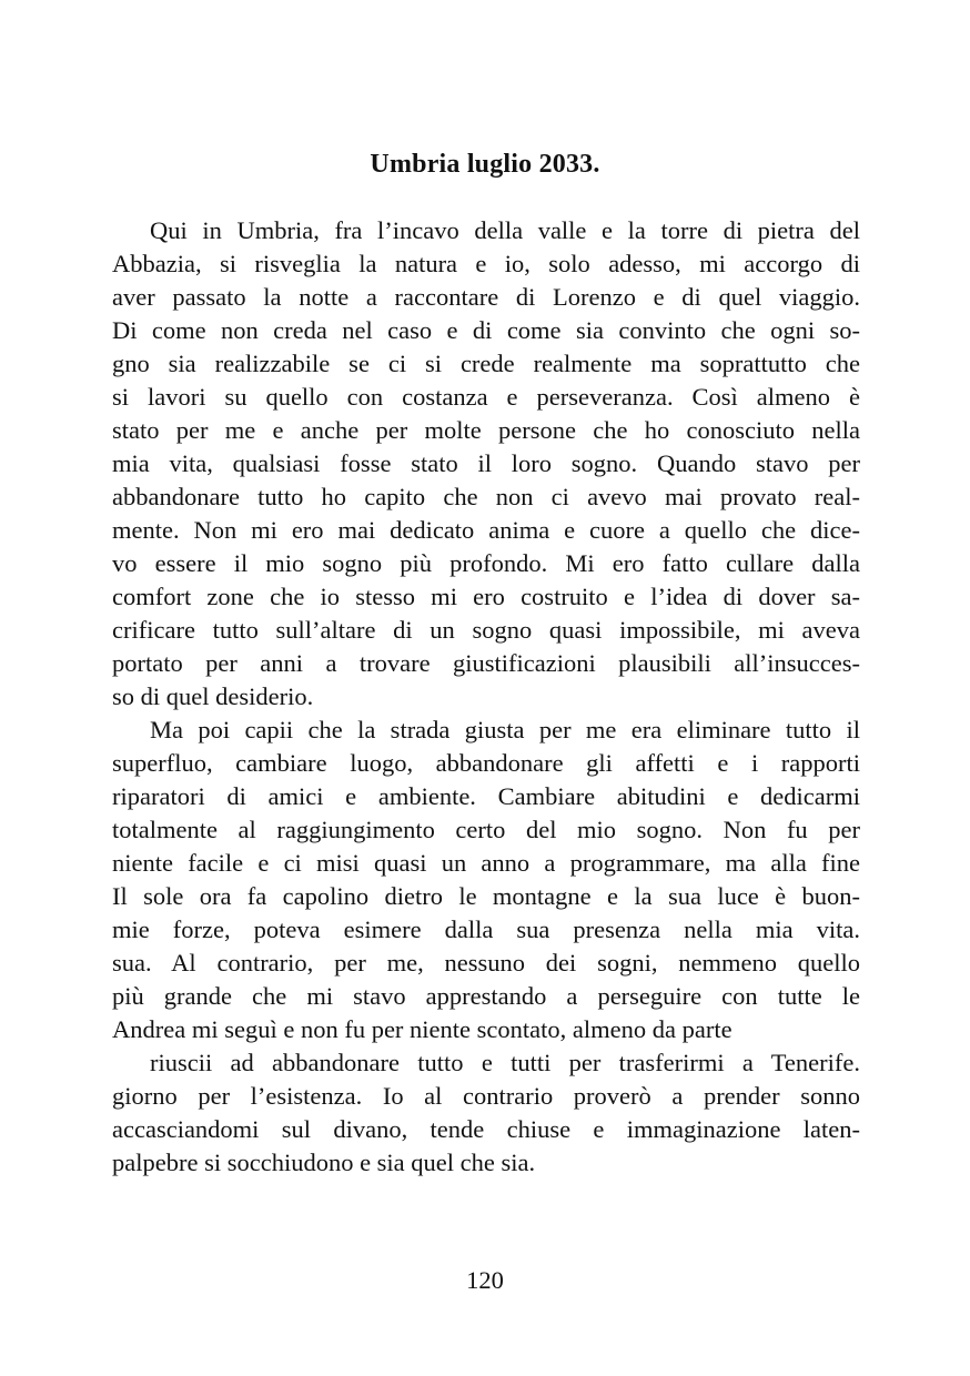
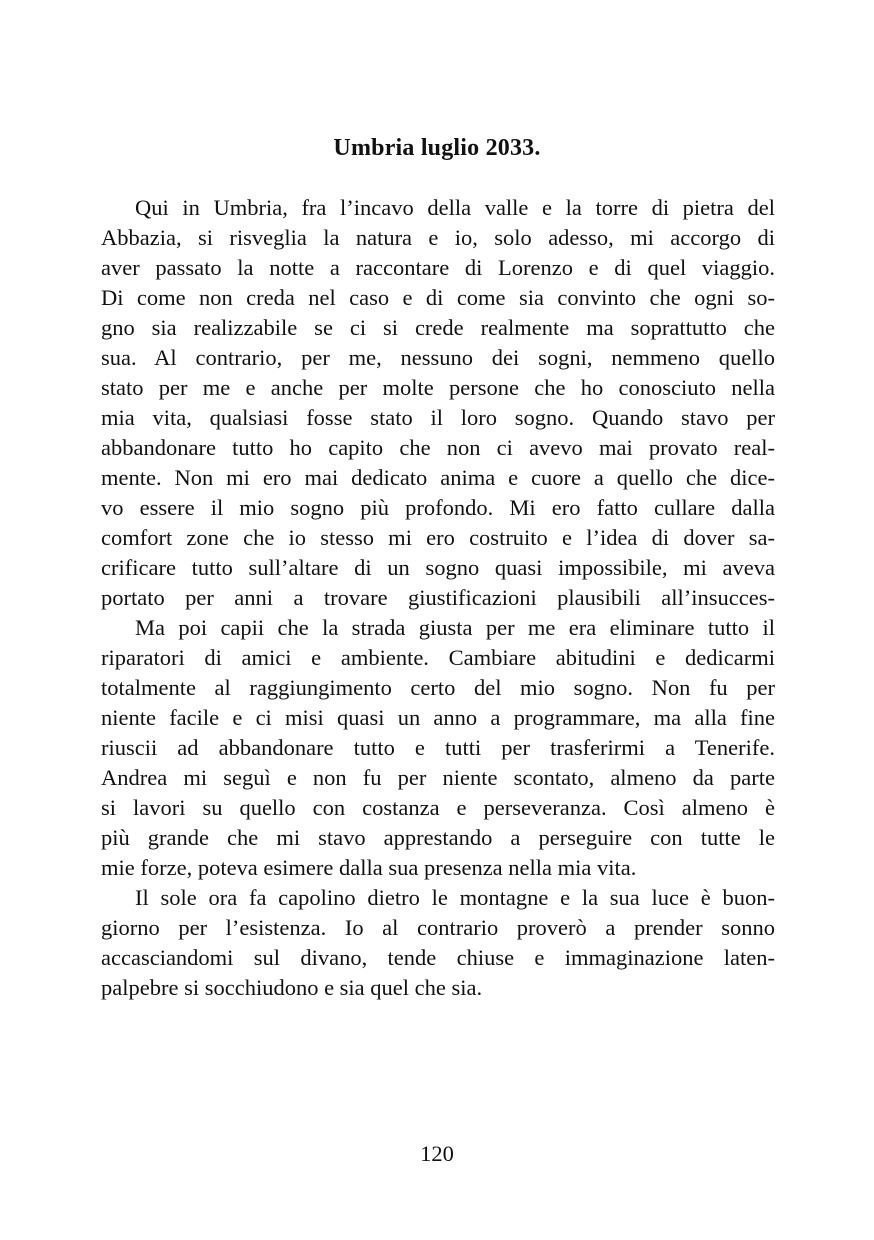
  Umbria luglio 2033.
  Qui in Umbria, fra l’incavo della valle e la torre di pietra del
  Abbazia, si risveglia la natura e io, solo adesso, mi accorgo di
  aver passato la notte a raccontare di Lorenzo e di quel viaggio.
  Di come non creda nel caso e di come sia convinto che ogni so-
  gno sia realizzabile se ci si crede realmente ma soprattutto che
- si lavori su quello con costanza e perseveranza. Così almeno è
+ sua. Al contrario, per me, nessuno dei sogni, nemmeno quello
  stato per me e anche per molte persone che ho conosciuto nella
  mia vita, qualsiasi fosse stato il loro sogno. Quando stavo per
  abbandonare tutto ho capito che non ci avevo mai provato real-
  mente. Non mi ero mai dedicato anima e cuore a quello che dice-
  vo essere il mio sogno più profondo. Mi ero fatto cullare dalla
  comfort zone che io stesso mi ero costruito e l’idea di dover sa-
  crificare tutto sull’altare di un sogno quasi impossibile, mi aveva
  portato per anni a trovare giustificazioni plausibili all’insucces-
- so di quel desiderio.
  Ma poi capii che la strada giusta per me era eliminare tutto il
- superfluo, cambiare luogo, abbandonare gli affetti e i rapporti
  riparatori di amici e ambiente. Cambiare abitudini e dedicarmi
  totalmente al raggiungimento certo del mio sogno. Non fu per
  niente facile e ci misi quasi un anno a programmare, ma alla fine
- Il sole ora fa capolino dietro le montagne e la sua luce è buon-
+ riuscii ad abbandonare tutto e tutti per trasferirmi a Tenerife.
- mie forze, poteva esimere dalla sua presenza nella mia vita.
+ Andrea mi seguì e non fu per niente scontato, almeno da parte
- sua. Al contrario, per me, nessuno dei sogni, nemmeno quello
+ si lavori su quello con costanza e perseveranza. Così almeno è
  più grande che mi stavo apprestando a perseguire con tutte le
- Andrea mi seguì e non fu per niente scontato, almeno da parte
+ mie forze, poteva esimere dalla sua presenza nella mia vita.
- riuscii ad abbandonare tutto e tutti per trasferirmi a Tenerife.
+ Il sole ora fa capolino dietro le montagne e la sua luce è buon-
  giorno per l’esistenza. Io al contrario proverò a prender sonno
  accasciandomi sul divano, tende chiuse e immaginazione laten-
  palpebre si socchiudono e sia quel che sia.
  120
